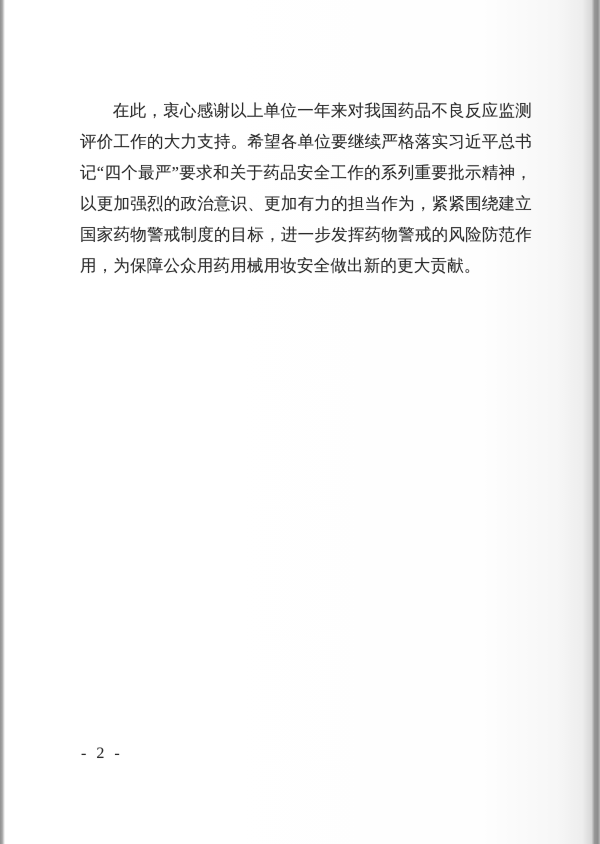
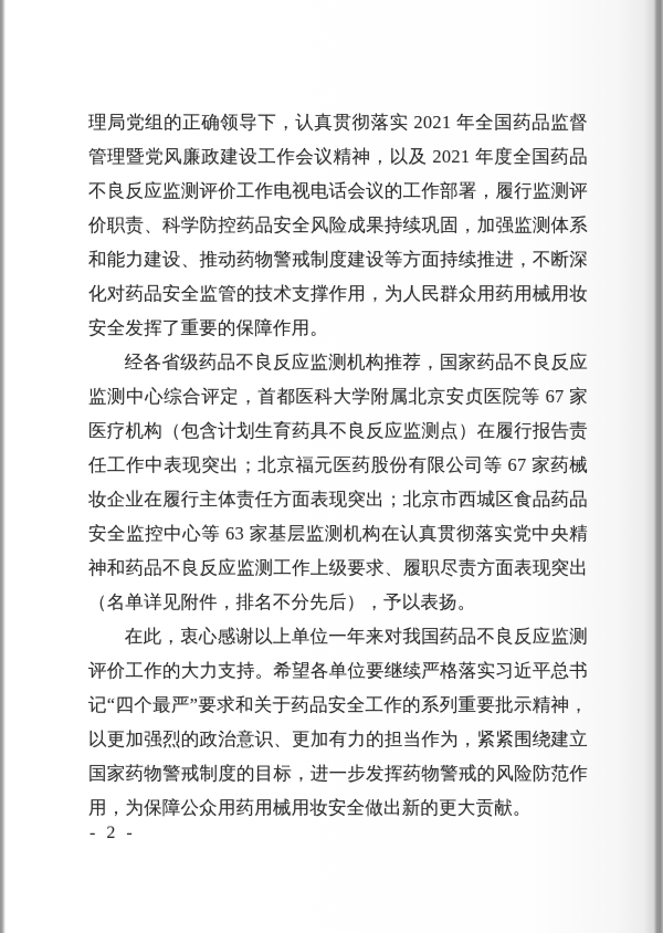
+ 理局党组的正确领导下，认真贯彻落实 2021 年全国药品监督管理暨党风廉政建设工作会议精神，以及 2021 年度全国药品不良反应监测评价工作电视电话会议的工作部署，履行监测评价职责、科学防控药品安全风险成果持续巩固，加强监测体系和能力建设、推动药物警戒制度建设等方面持续推进，不断深化对药品安全监管的技术支撑作用，为人民群众用药用械用妆安全发挥了重要的保障作用。
+ 经各省级药品不良反应监测机构推荐，国家药品不良反应监测中心综合评定，首都医科大学附属北京安贞医院等 67 家医疗机构（包含计划生育药具不良反应监测点）在履行报告责任工作中表现突出；北京福元医药股份有限公司等 67 家药械妆企业在履行主体责任方面表现突出；北京市西城区食品药品安全监控中心等 63 家基层监测机构在认真贯彻落实党中央精神和药品不良反应监测工作上级要求、履职尽责方面表现突出（名单详见附件，排名不分先后），予以表扬。
  在此，衷心感谢以上单位一年来对我国药品不良反应监测评价工作的大力支持。希望各单位要继续严格落实习近平总书记“四个最严”要求和关于药品安全工作的系列重要批示精神，以更加强烈的政治意识、更加有力的担当作为，紧紧围绕建立国家药物警戒制度的目标，进一步发挥药物警戒的风险防范作用，为保障公众用药用械用妆安全做出新的更大贡献。
  - 2 -
